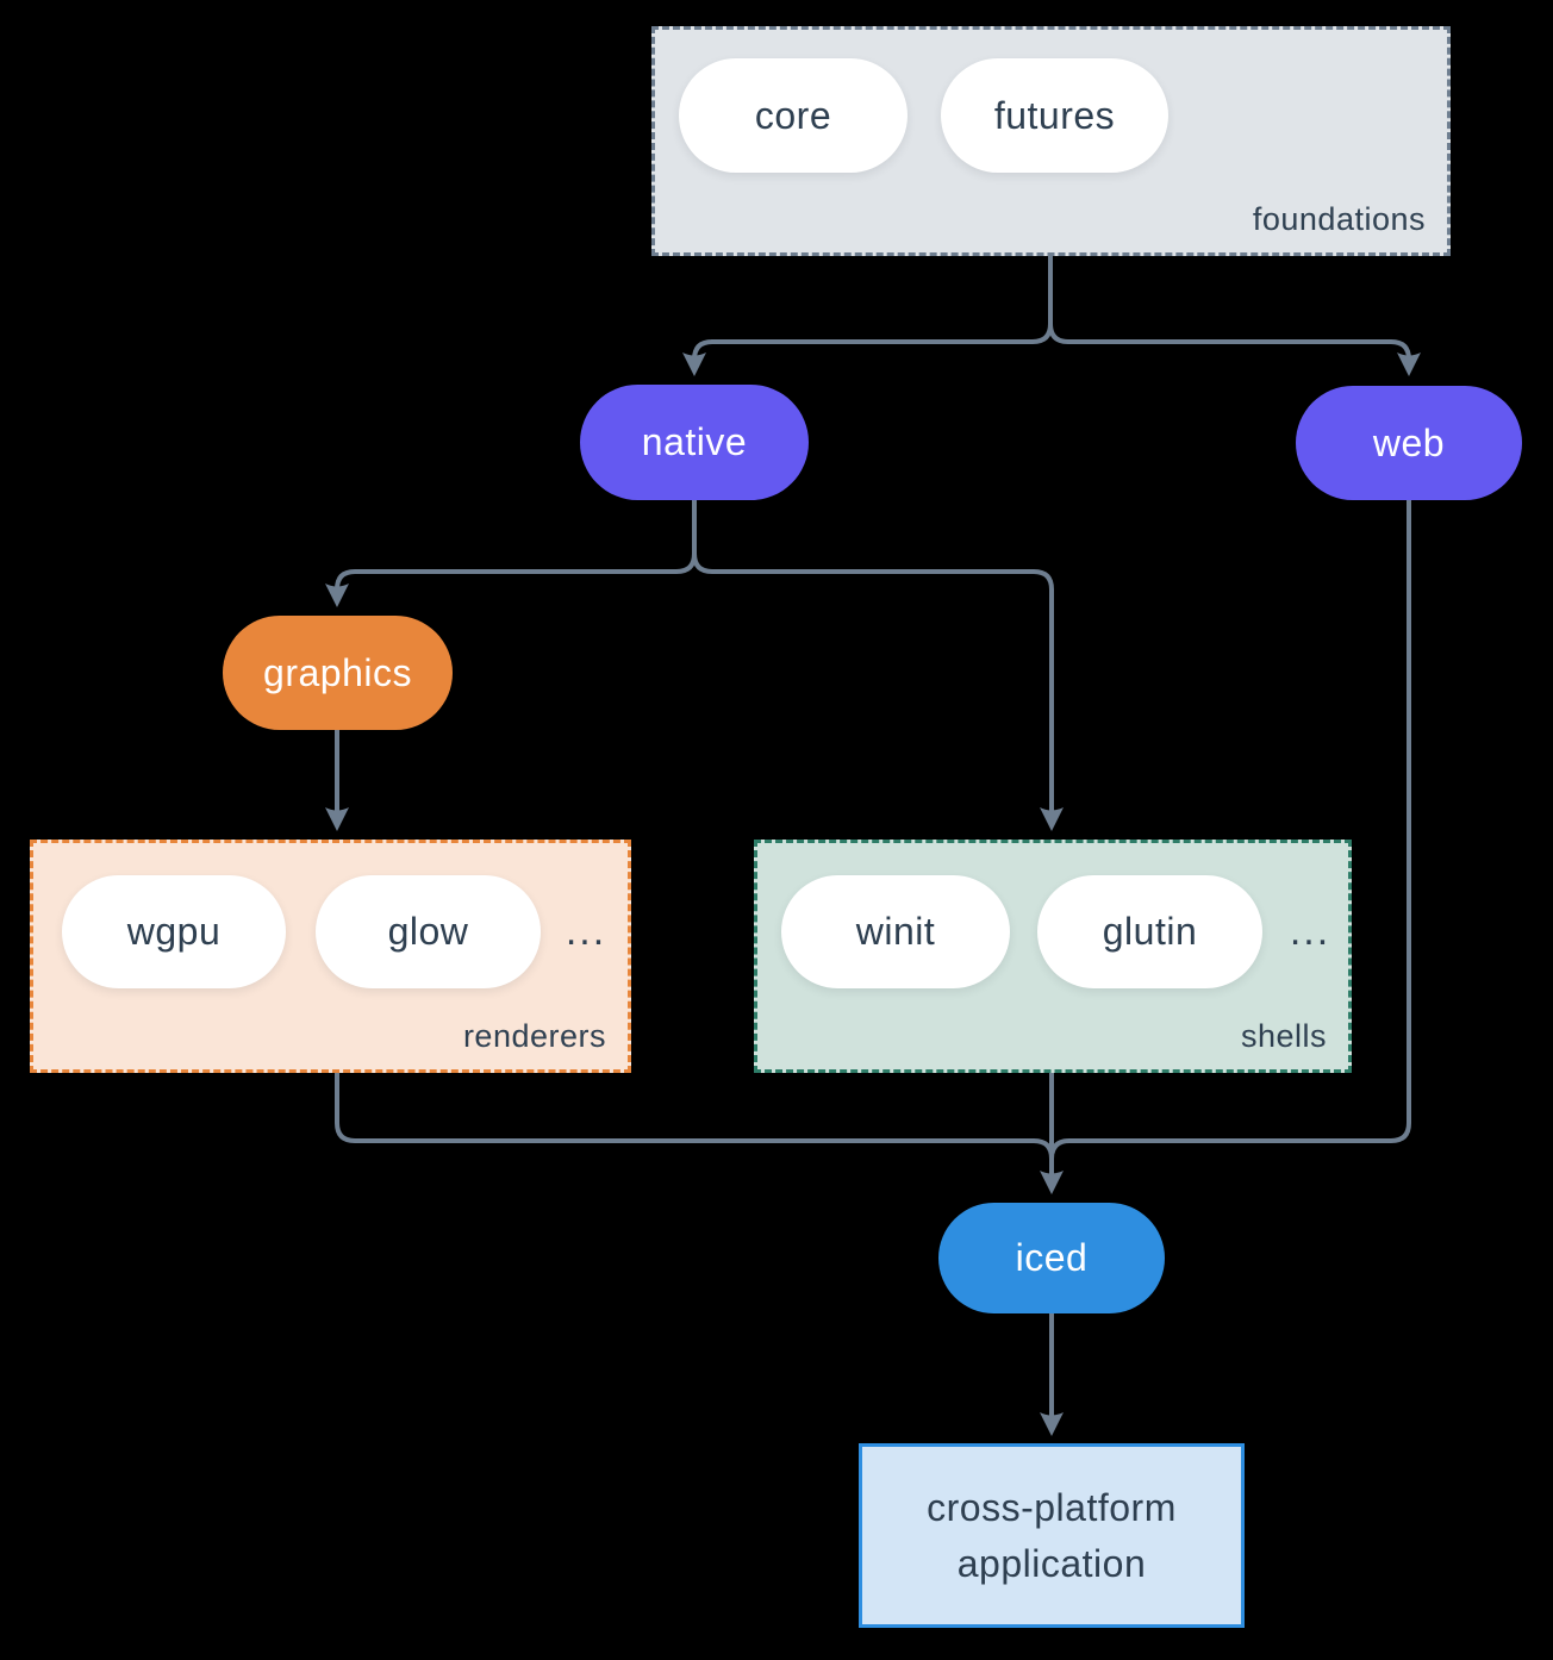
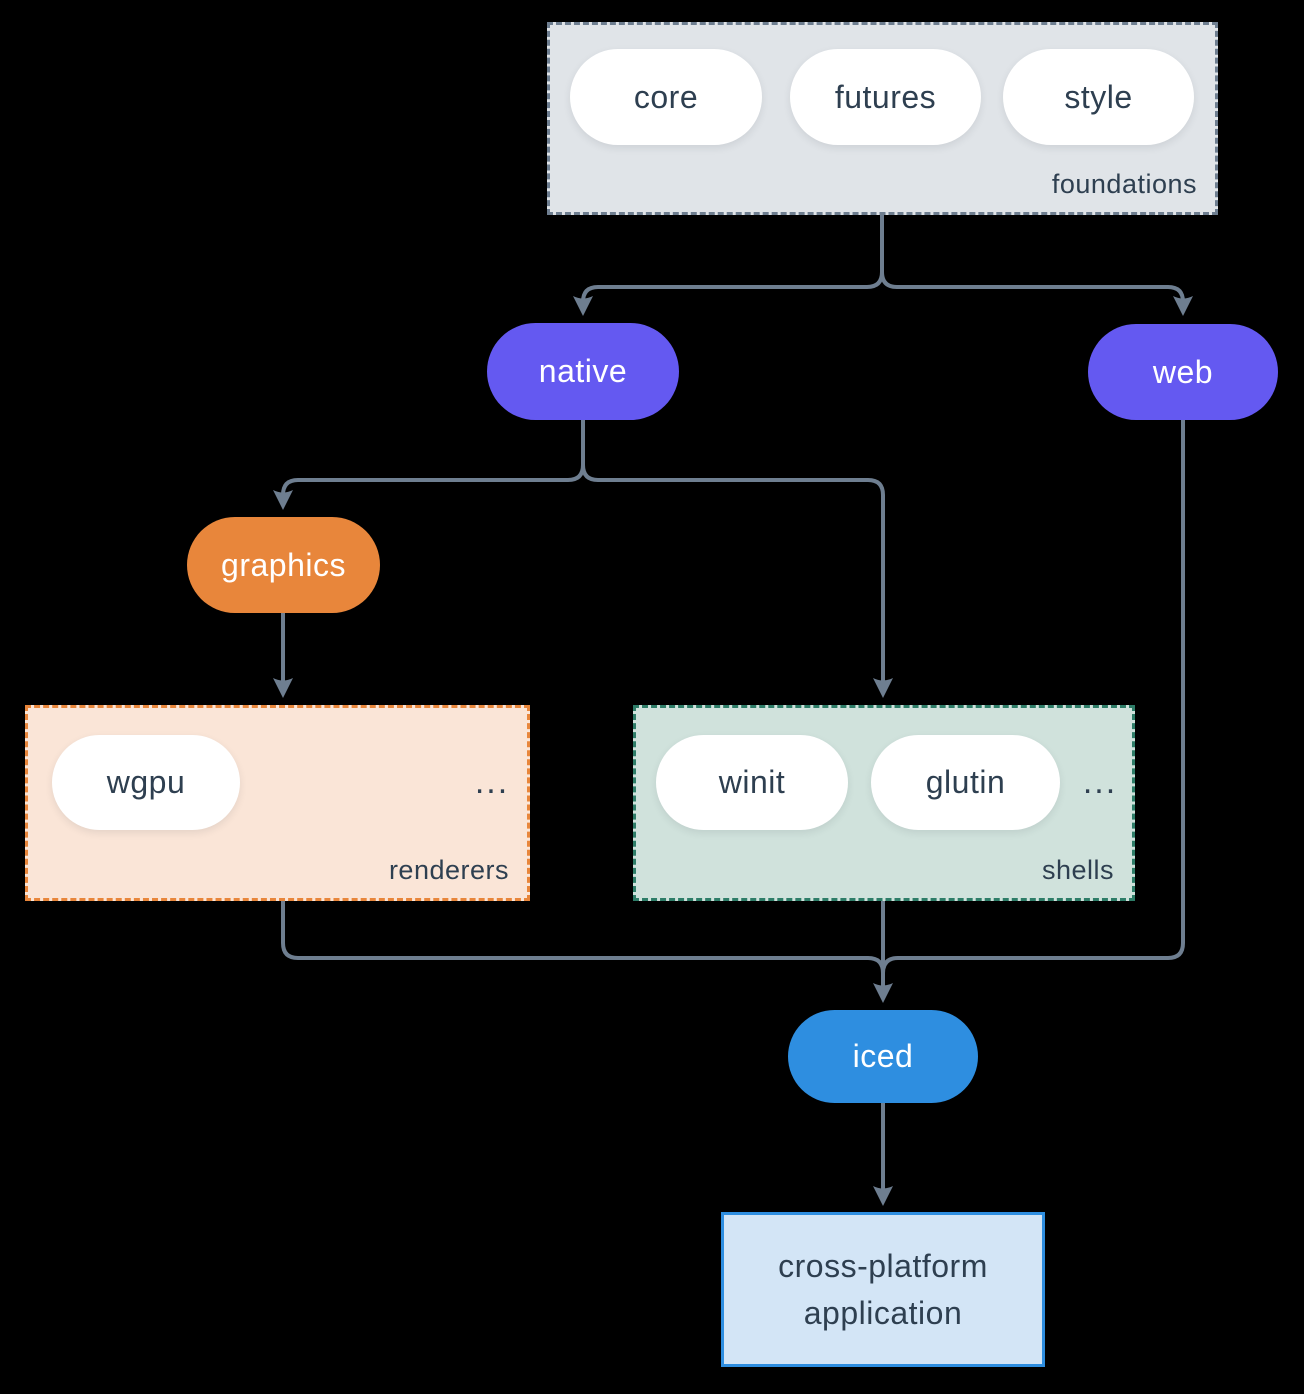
  core
  futures
+ style
  foundations
  native
  web
  graphics
  wgpu
- glow
  ...
  renderers
  winit
  glutin
  ...
  shells
  iced
  cross-platform application
